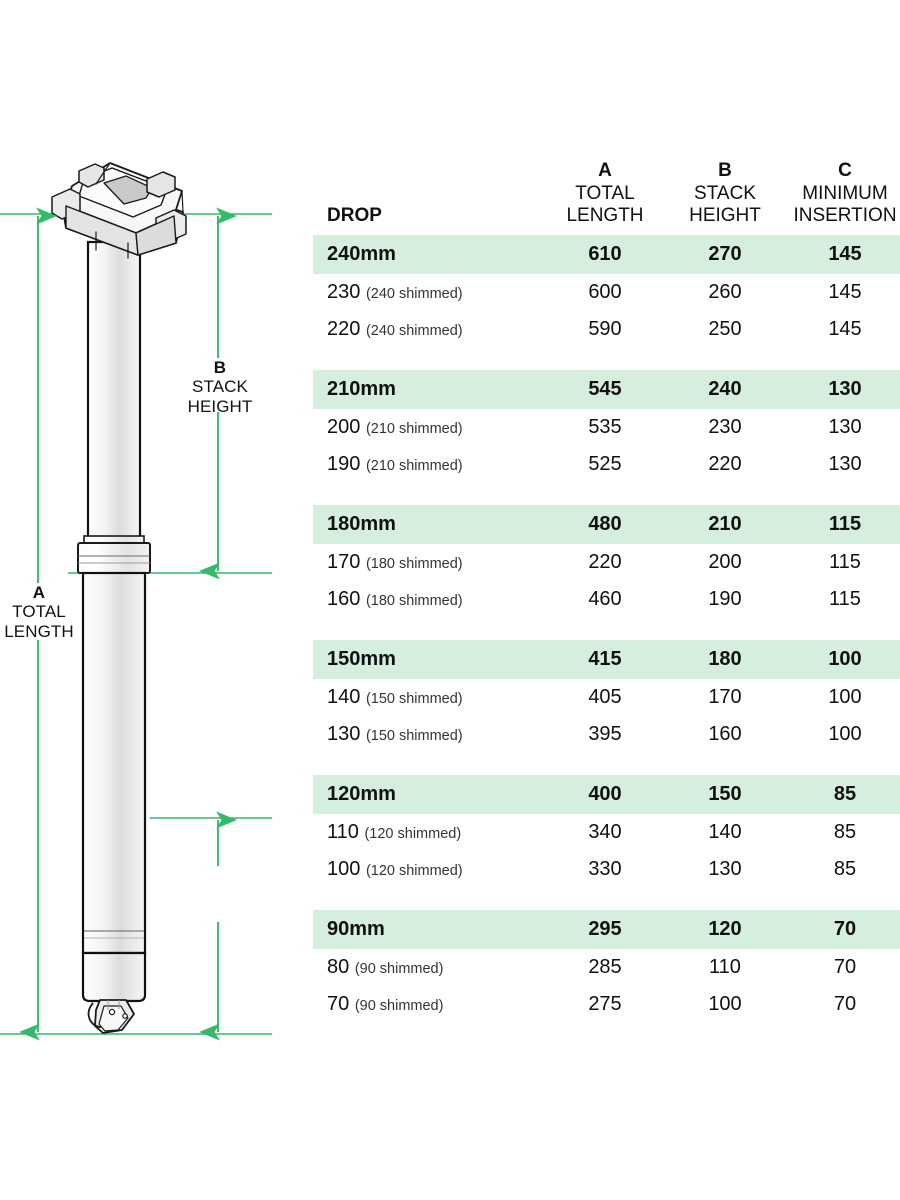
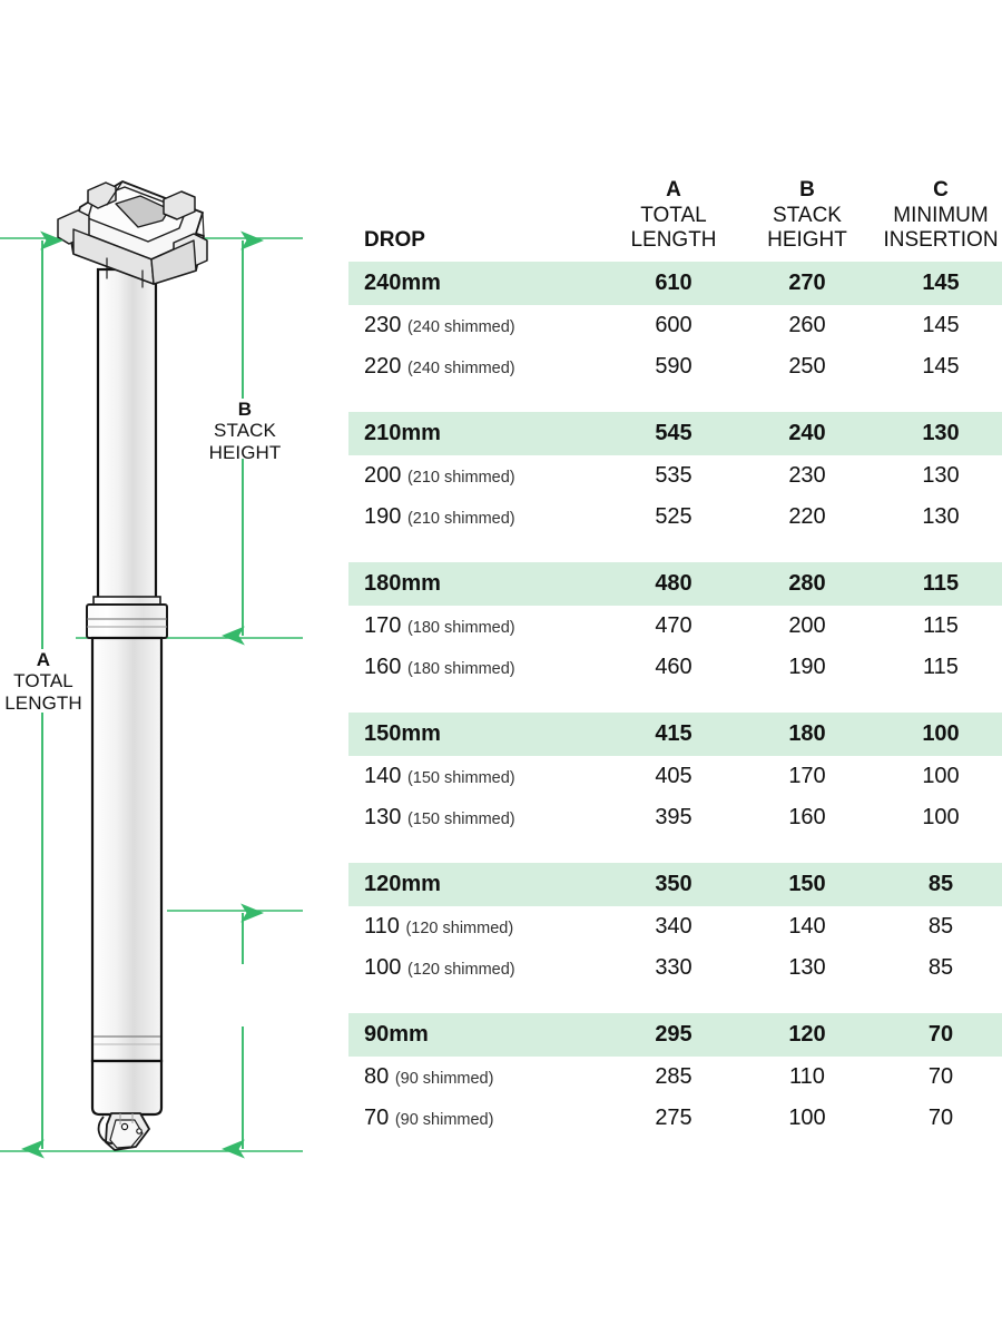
  B
  STACK
  HEIGHT
  A
  TOTAL
  LENGTH
  DROP	A TOTAL LENGTH	B STACK HEIGHT	C MINIMUM INSERTION
  240mm	610	270	145
  230 (240 shimmed)	600	260	145
  220 (240 shimmed)	590	250	145
  210mm	545	240	130
  200 (210 shimmed)	535	230	130
  190 (210 shimmed)	525	220	130
- 180mm	480	210	115
+ 180mm	480	280	115
- 170 (180 shimmed)	220	200	115
+ 170 (180 shimmed)	470	200	115
  160 (180 shimmed)	460	190	115
  150mm	415	180	100
  140 (150 shimmed)	405	170	100
  130 (150 shimmed)	395	160	100
- 120mm	400	150	85
+ 120mm	350	150	85
  110 (120 shimmed)	340	140	85
  100 (120 shimmed)	330	130	85
  90mm	295	120	70
  80 (90 shimmed)	285	110	70
  70 (90 shimmed)	275	100	70
